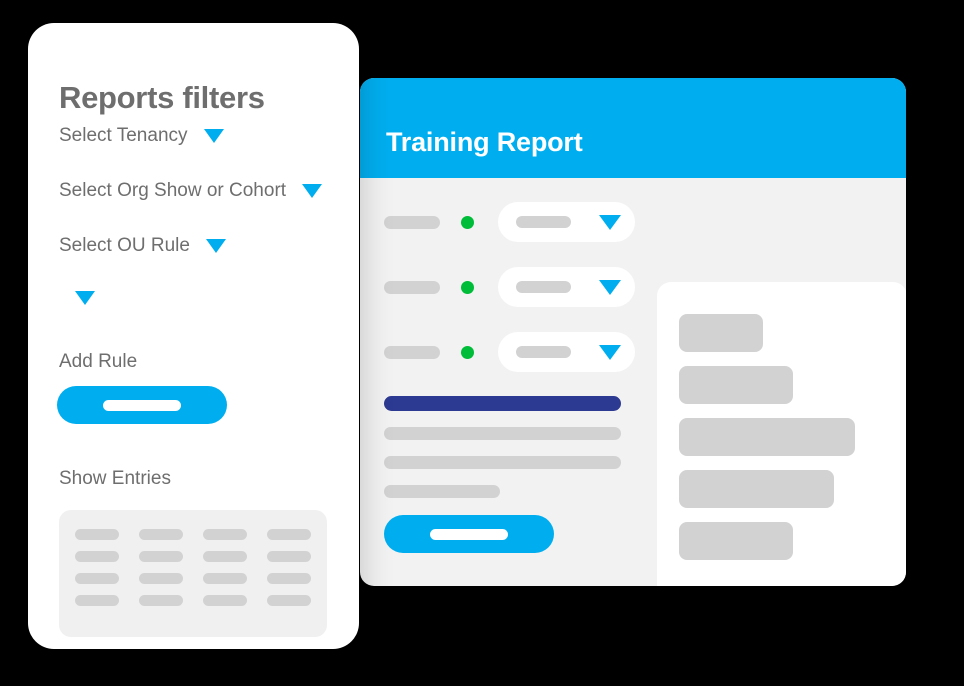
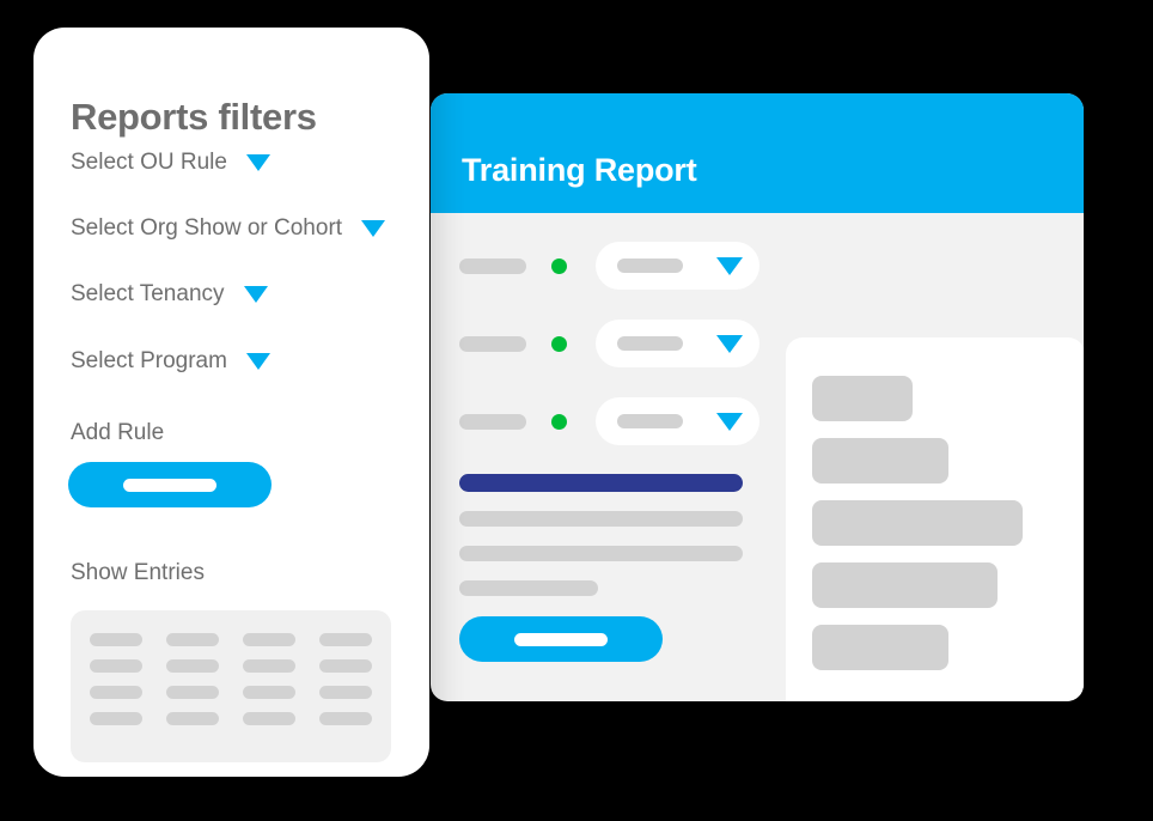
  Training Report
  Reports filters
- Select Tenancy
+ Select OU Rule
  Select Org Show or Cohort
- Select OU Rule
+ Select Tenancy
+ Select Program
  Add Rule
  Show Entries
